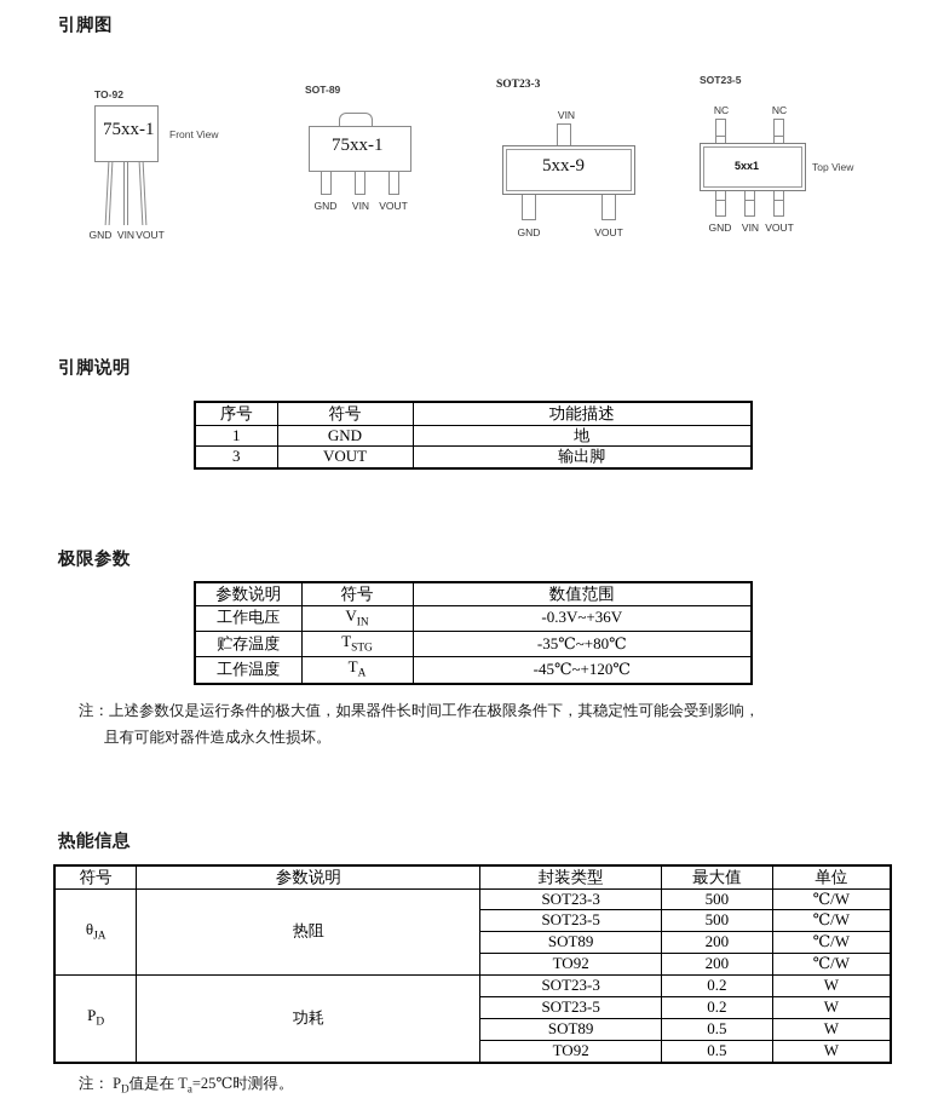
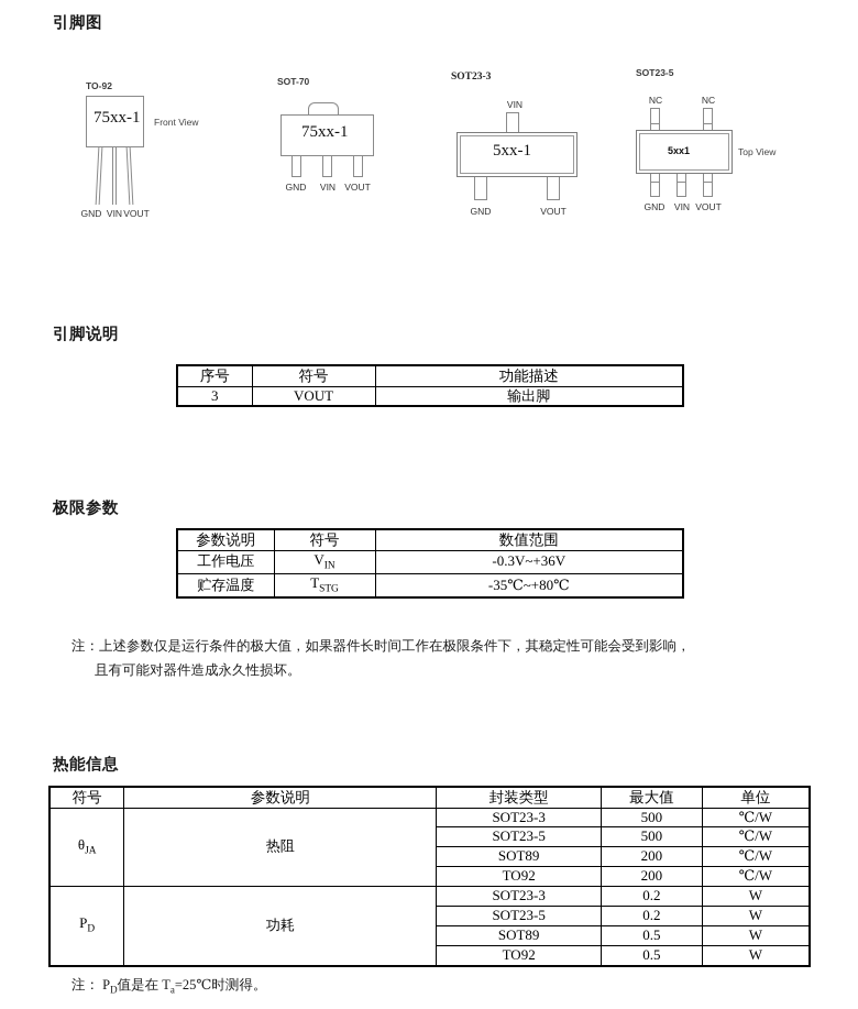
  引脚图
  TO-92
  75xx-1
  Front View
  GND
  VIN
  VOUT
- SOT-89
+ SOT-70
  75xx-1
  GND
  VIN
  VOUT
  SOT23-3
  VIN
- 5xx-9
+ 5xx-1
  GND
  VOUT
  SOT23-5
  NC
  NC
  5xx1
  Top View
  GND
  VIN
  VOUT
  引脚说明
  序号	符号	功能描述
- 1	GND	地
  3	VOUT	输出脚
  极限参数
  参数说明	符号	数值范围
  工作电压	VIN	-0.3V~+36V
  贮存温度	TSTG	-35℃~+80℃
- 工作温度	TA	-45℃~+120℃
  注：上述参数仅是运行条件的极大值，如果器件长时间工作在极限条件下，其稳定性可能会受到影响，
  且有可能对器件造成永久性损坏。
  热能信息
  符号	参数说明	封装类型	最大值	单位
  θJA	热阻	SOT23-3	500	℃/W
  SOT23-5	500	℃/W
  SOT89	200	℃/W
  TO92	200	℃/W
  PD	功耗	SOT23-3	0.2	W
  SOT23-5	0.2	W
  SOT89	0.5	W
  TO92	0.5	W
  注： PD值是在 Ta=25℃时测得。
